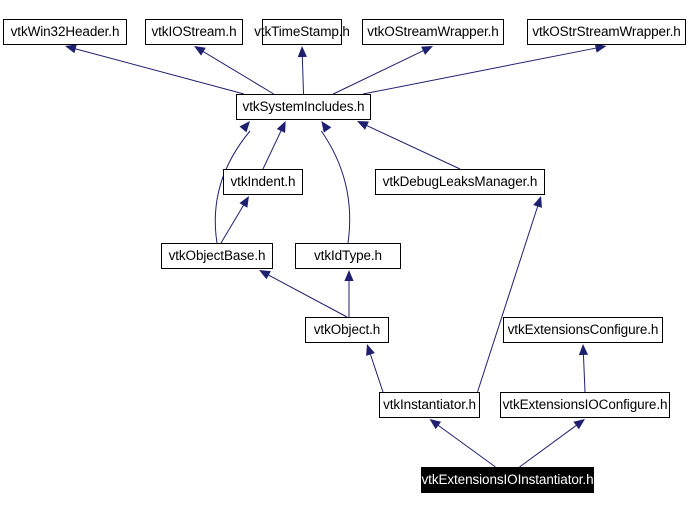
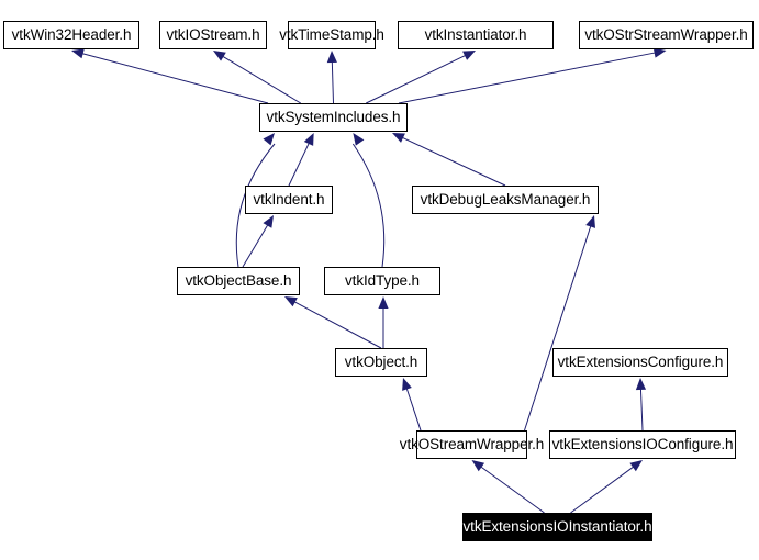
  vtkWin32Header.h
  vtkIOStream.h
  vtkTimeStamp.h
- vtkOStreamWrapper.h
+ vtkInstantiator.h
  vtkOStrStreamWrapper.h
  vtkSystemIncludes.h
  vtkIndent.h
  vtkDebugLeaksManager.h
  vtkObjectBase.h
  vtkIdType.h
  vtkObject.h
  vtkExtensionsConfigure.h
- vtkInstantiator.h
+ vtkOStreamWrapper.h
  vtkExtensionsIOConfigure.h
  vtkExtensionsIOInstantiator.h
